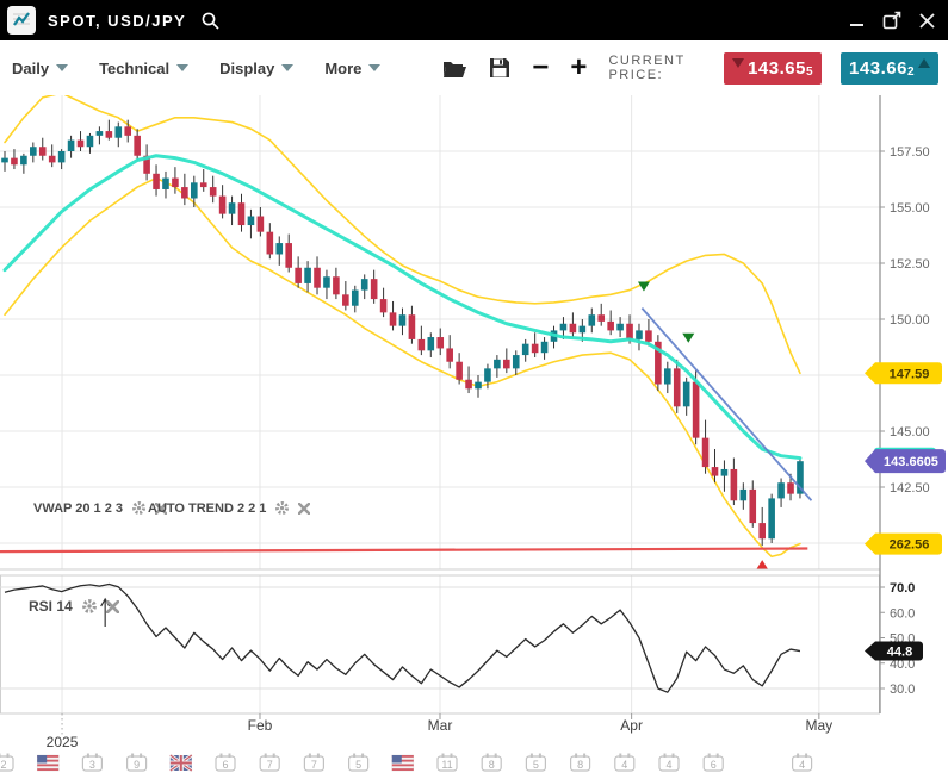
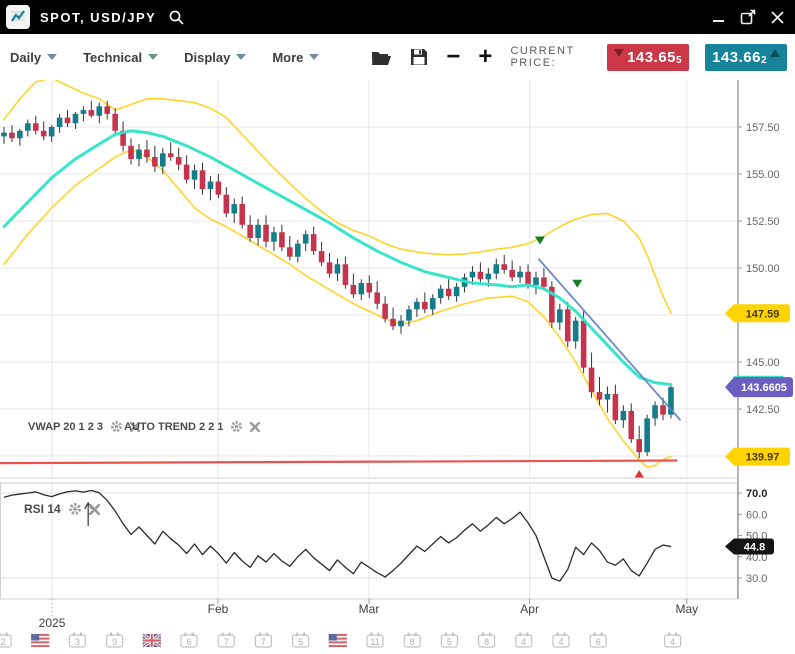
  SPOT, USD/JPY
  Daily
  Technical
  Display
  More
  −
  +
  CURRENT PRICE:
  143.65
  5
  143.66
  2
  157.50
  155.00
  152.50
  150.00
  145.00
  142.50
  70.0
  60.0
  50.0
  40.0
  30.0
  147.59
  143.6605
- 262.56
+ 139.97
  44.8
  2025
  Feb
  Mar
  Apr
  May
  2
  3
  9
  6
  7
  7
  5
  11
  8
  5
  8
  4
  4
  6
  4
  VWAP 20 1 2 3
  AUTO TREND 2 2 1
  RSI 14
